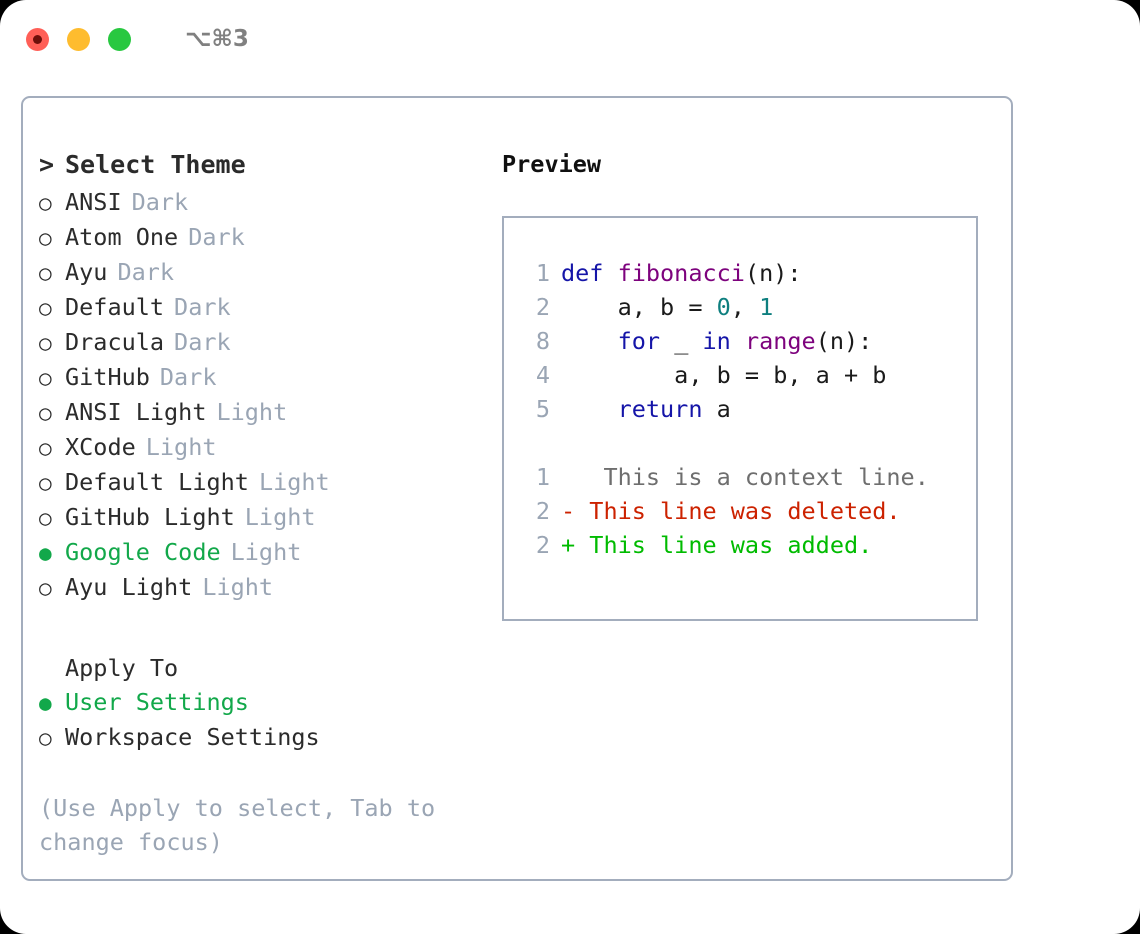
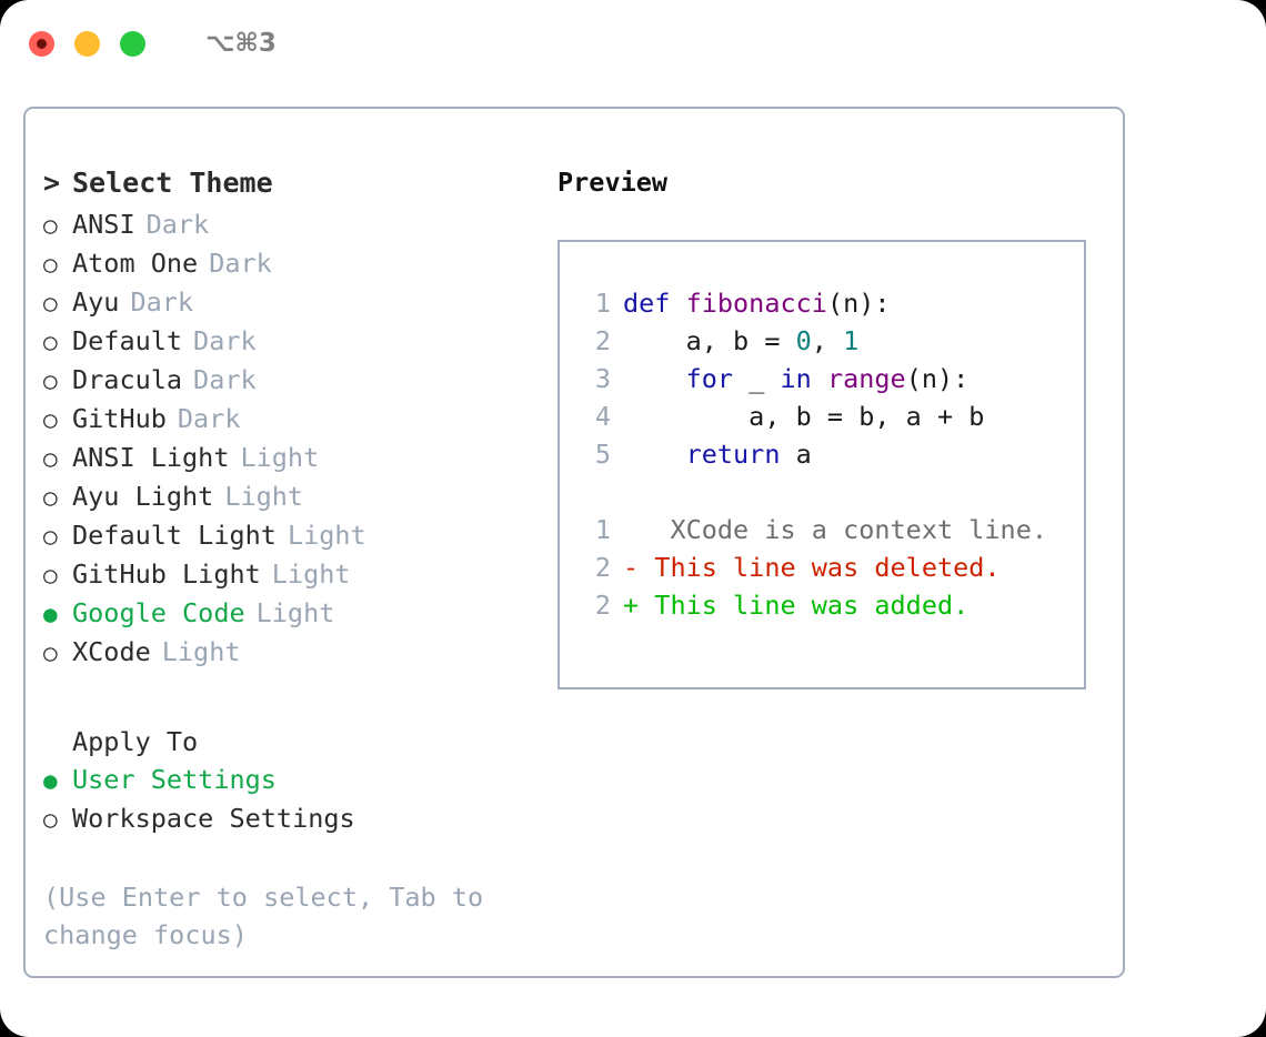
  ⌥⌘3
  >
  Select Theme
  ○
  ANSI
  Dark
  ○
  Atom One
  Dark
  ○
  Ayu
  Dark
  ○
  Default
  Dark
  ○
  Dracula
  Dark
  ○
  GitHub
  Dark
  ○
  ANSI Light
  Light
  ○
- XCode
+ Ayu Light
  Light
  ○
  Default Light
  Light
  ○
  GitHub Light
  Light
  ●
  Google Code
  Light
  ○
- Ayu Light
+ XCode
  Light
  Apply To
  ●
  User Settings
  ○
  Workspace Settings
- (Use Apply to select, Tab to change focus)
+ (Use Enter to select, Tab to change focus)
  Preview
  1
  def fibonacci(n):
  2
  a, b = 0, 1
- 8
+ 3
  for _ in range(n):
  4
  a, b = b, a + b
  5
  return a
  1
- This is a context line.
+ XCode is a context line.
  2
  - This line was deleted.
  2
  + This line was added.
